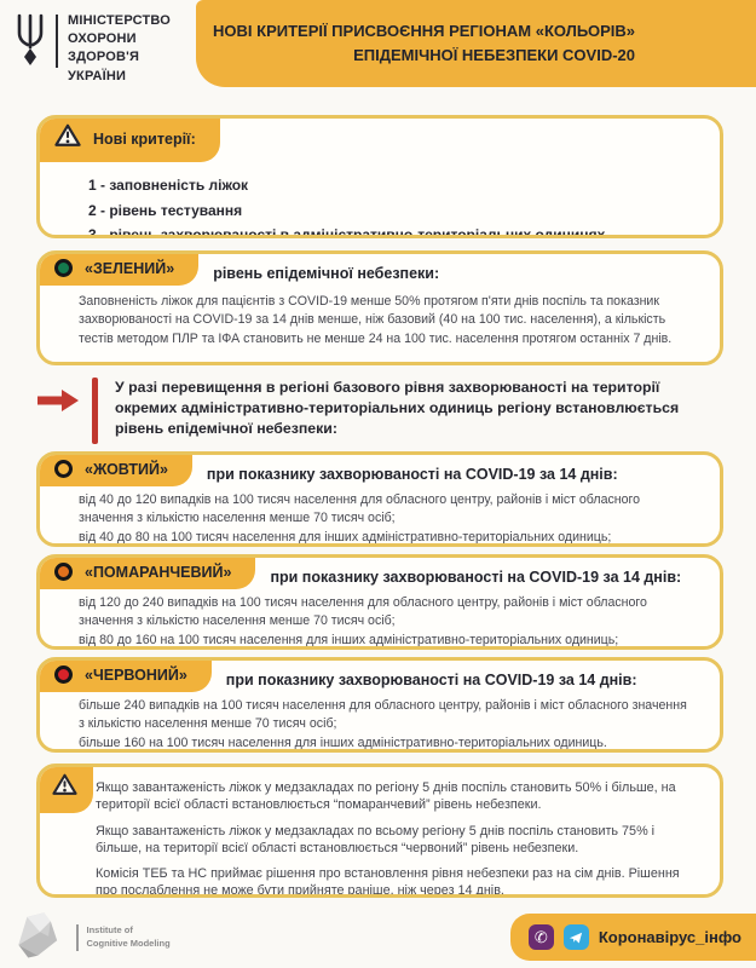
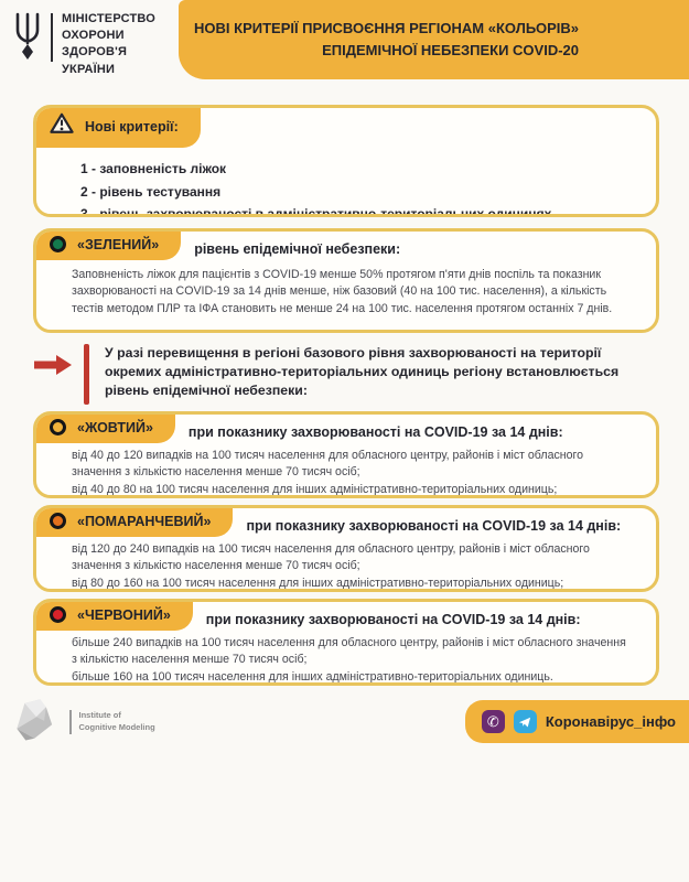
  МІНІСТЕРСТВО
  ОХОРОНИ
  ЗДОРОВ'Я
  УКРАЇНИ
  НОВІ КРИТЕРІЇ ПРИСВОЄННЯ РЕГІОНАМ «КОЛЬОРІВ»
  ЕПІДЕМІЧНОЇ НЕБЕЗПЕКИ COVID-20
  Нові критерії:
  1 - заповненість ліжок
  2 - рівень тестування
  «ЗЕЛЕНИЙ»
  рівень епідемічної небезпеки:
  Заповненість ліжок для пацієнтів з COVID-19 менше 50% протягом п'яти днів поспіль та показник захворюваності на COVID-19 за 14 днів менше, ніж базовий (40 на 100 тис. населення), а кількість тестів методом ПЛР та ІФА становить не менше 24 на 100 тис. населення протягом останніх 7 днів.
  У разі перевищення в регіоні базового рівня захворюваності на території окремих адміністративно-територіальних одиниць регіону встановлюється рівень епідемічної небезпеки:
  «ЖОВТИЙ»
  при показнику захворюваності на COVID-19 за 14 днів:
  від 40 до 120 випадків на 100 тисяч населення для обласного центру, районів і міст обласного значення з кількістю населення менше 70 тисяч осіб;
  від 40 до 80 на 100 тисяч населення для інших адміністративно-територіальних одиниць;
  «ПОМАРАНЧЕВИЙ»
  при показнику захворюваності на COVID-19 за 14 днів:
  від 120 до 240 випадків на 100 тисяч населення для обласного центру, районів і міст обласного значення з кількістю населення менше 70 тисяч осіб;
  від 80 до 160 на 100 тисяч населення для інших адміністративно-територіальних одиниць;
  «ЧЕРВОНИЙ»
  при показнику захворюваності на COVID-19 за 14 днів:
  більше 240 випадків на 100 тисяч населення для обласного центру, районів і міст обласного значення з кількістю населення менше 70 тисяч осіб;
  більше 160 на 100 тисяч населення для інших адміністративно-територіальних одиниць.
- Якщо завантаженість ліжок у медзакладах по регіону 5 днів поспіль становить 50% і більше, на території всієї області встановлюється “помаранчевий” рівень небезпеки.
- Якщо завантаженість ліжок у медзакладах по всьому регіону 5 днів поспіль становить 75% і більше, на території всієї області встановлюється “червоний” рівень небезпеки.
- Комісія ТЕБ та НС приймає рішення про встановлення рівня небезпеки раз на сім днів. Рішення про послаблення не може бути прийняте раніше, ніж через 14 днів.
  Institute of
  Cognitive Modeling
  ✆
  Коронавірус_інфо
